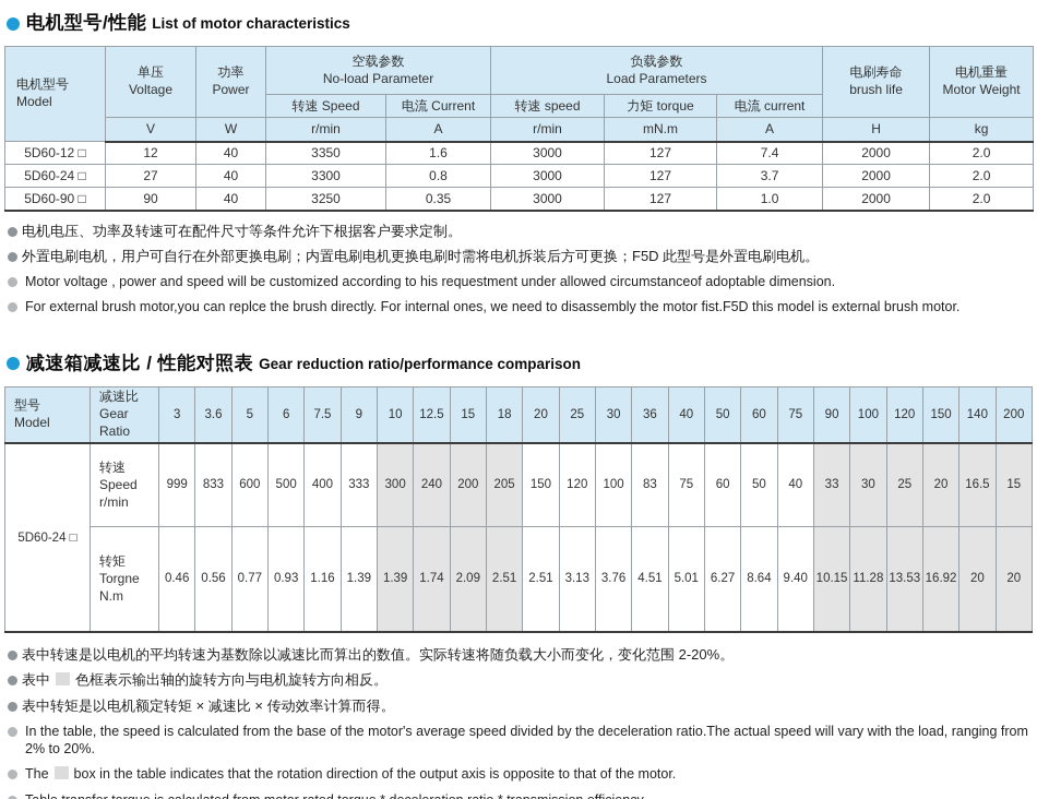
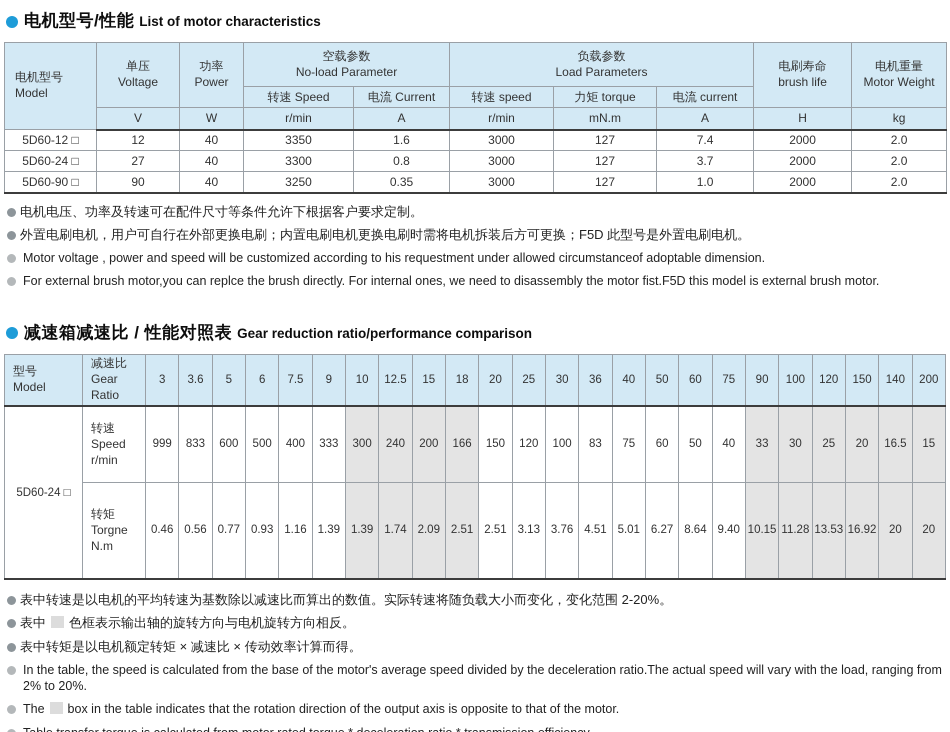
  电机型号/性能
  List of motor characteristics
  电机型号 Model	单压 Voltage	功率 Power	空载参数 No-load Parameter	负载参数 Load Parameters	电刷寿命 brush life	电机重量 Motor Weight
  转速 Speed	电流 Current	转速 speed	力矩 torque	电流 current
  V	W	r/min	A	r/min	mN.m	A	H	kg
  5D60-12 □	12	40	3350	1.6	3000	127	7.4	2000	2.0
  5D60-24 □	27	40	3300	0.8	3000	127	3.7	2000	2.0
  5D60-90 □	90	40	3250	0.35	3000	127	1.0	2000	2.0
  电机电压、功率及转速可在配件尺寸等条件允许下根据客户要求定制。
  外置电刷电机，用户可自行在外部更换电刷；内置电刷电机更换电刷时需将电机拆装后方可更换；F5D 此型号是外置电刷电机。
  Motor voltage , power and speed will be customized according to his requestment under allowed circumstanceof adoptable dimension.
  For external brush motor,you can replce the brush directly. For internal ones, we need to disassembly the motor fist.F5D this model is external brush motor.
  减速箱减速比 / 性能对照表
  Gear reduction ratio/performance comparison
  型号 Model	减速比 Gear Ratio	3	3.6	5	6	7.5	9	10	12.5	15	18	20	25	30	36	40	50	60	75	90	100	120	150	140	200
- 5D60-24 □	转速 Speed r/min	999	833	600	500	400	333	300	240	200	205	150	120	100	83	75	60	50	40	33	30	25	20	16.5	15
+ 5D60-24 □	转速 Speed r/min	999	833	600	500	400	333	300	240	200	166	150	120	100	83	75	60	50	40	33	30	25	20	16.5	15
  转矩 Torgne N.m	0.46	0.56	0.77	0.93	1.16	1.39	1.39	1.74	2.09	2.51	2.51	3.13	3.76	4.51	5.01	6.27	8.64	9.40	10.15	11.28	13.53	16.92	20	20
  表中转速是以电机的平均转速为基数除以减速比而算出的数值。实际转速将随负载大小而变化，变化范围 2-20%。
  表中 色框表示输出轴的旋转方向与电机旋转方向相反。
  表中转矩是以电机额定转矩 × 减速比 × 传动效率计算而得。
  In the table, the speed is calculated from the base of the motor's average speed divided by the deceleration ratio.The actual speed will vary with the load, ranging from 2% to 20%.
  The box in the table indicates that the rotation direction of the output axis is opposite to that of the motor.
